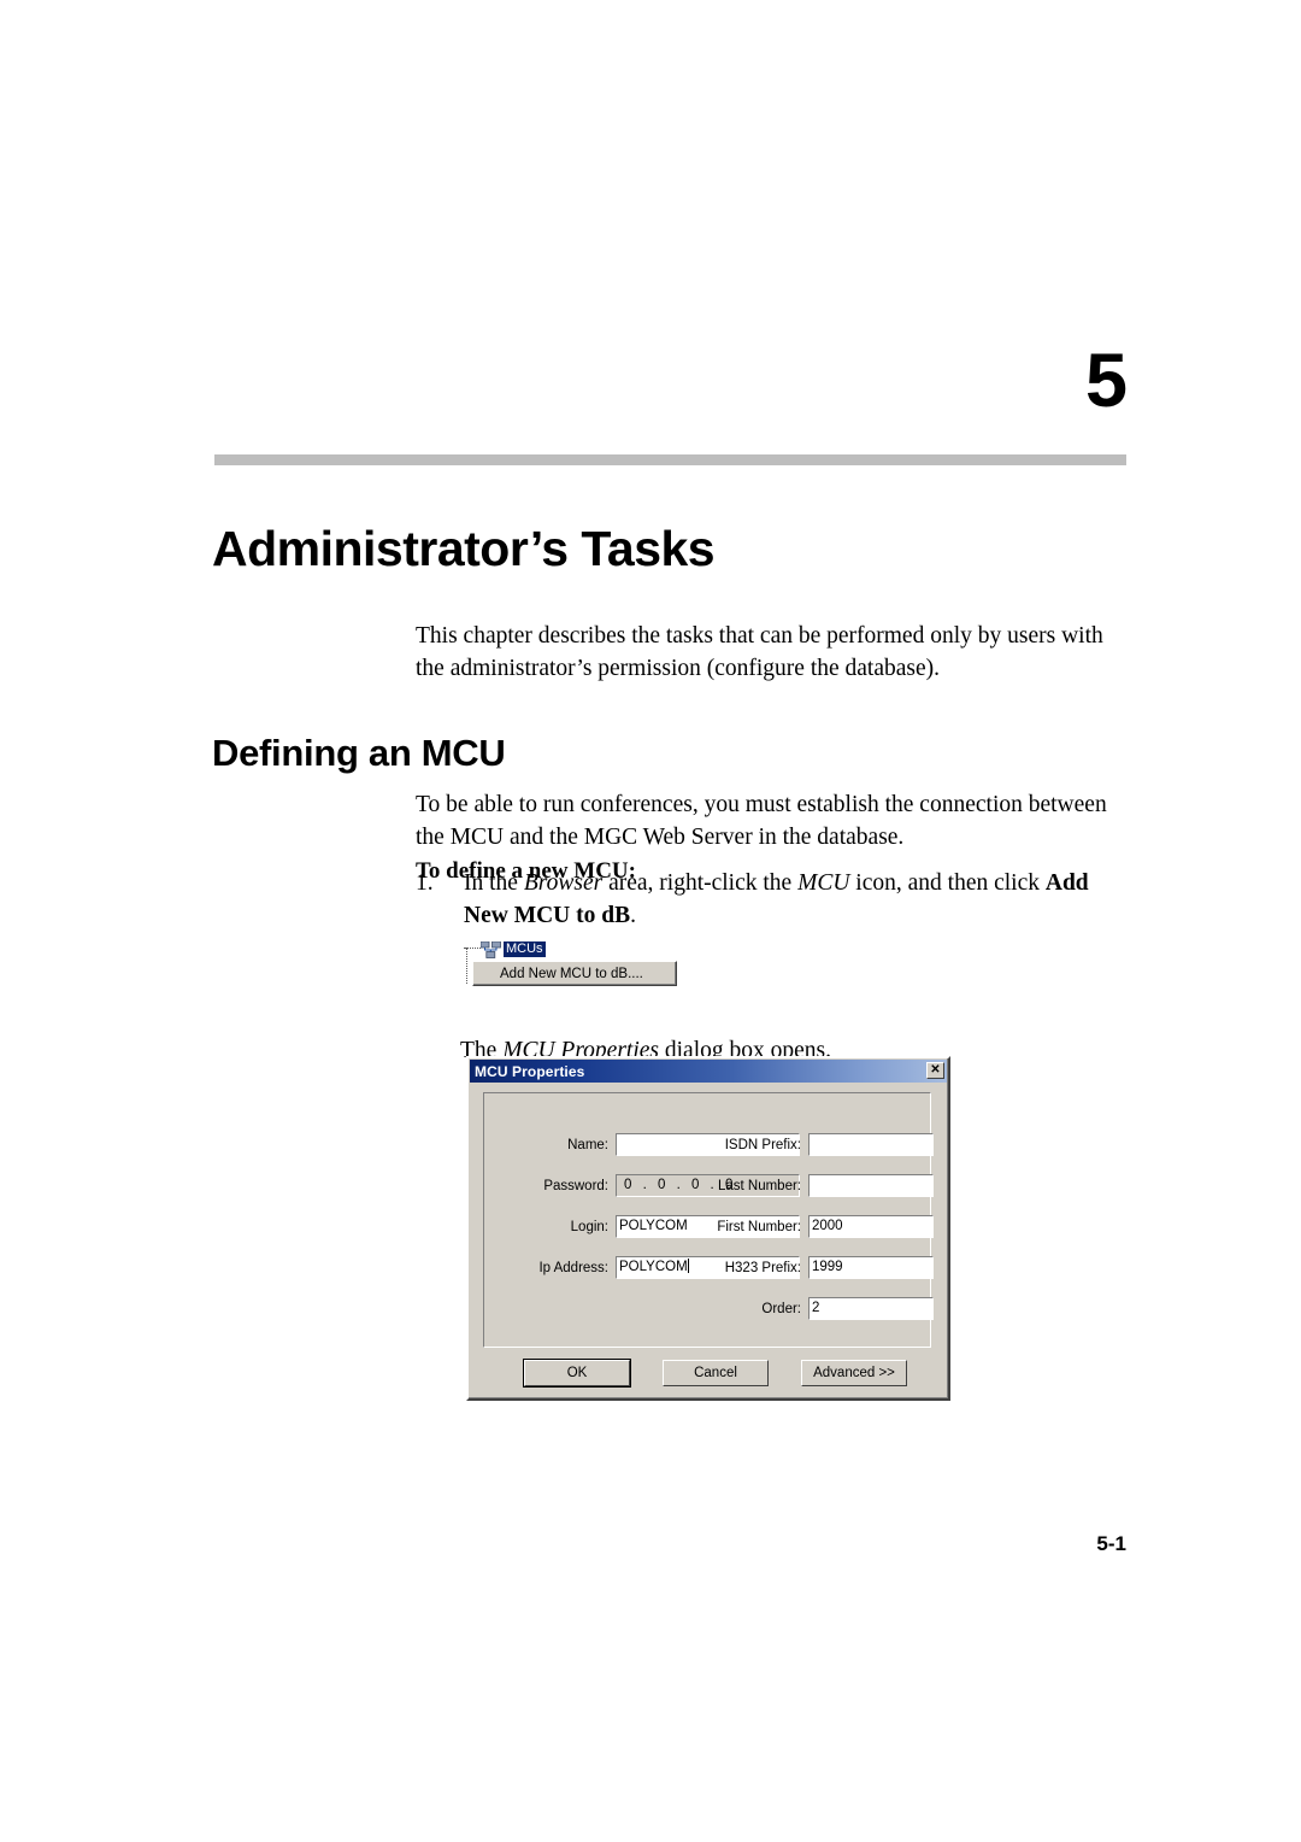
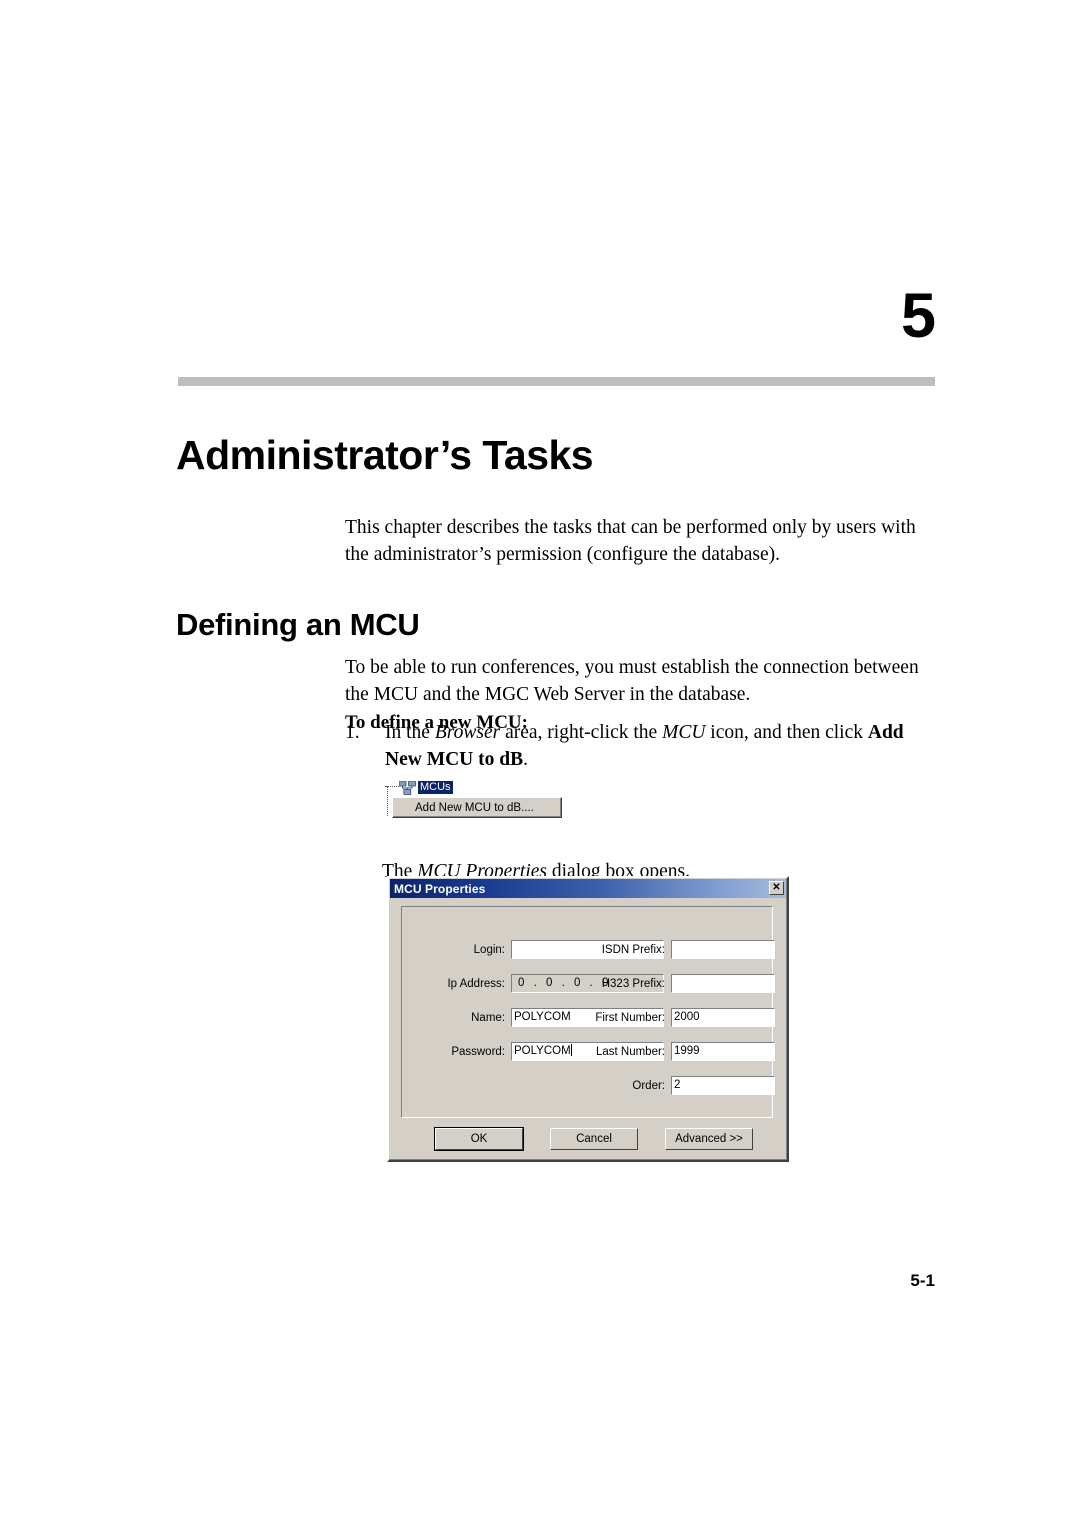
  5
  Administrator’s Tasks
  This chapter describes the tasks that can be performed only by users with the administrator’s permission (configure the database).
  Defining an MCU
  To be able to run conferences, you must establish the connection between the MCU and the MGC Web Server in the database.
  To define a new MCU:
  1.
  In the Browser area, right-click the MCU icon, and then click Add New MCU to dB.
  MCUs
  Add New MCU to dB....
  The MCU Properties dialog box opens.
  MCU Properties
  ✕
- Name:
+ Login:
- Password:
+ Ip Address:
  0 . 0 . 0 . 0
- Login:
+ Name:
  POLYCOM
- Ip Address:
+ Password:
  POLYCOM
  ISDN Prefix:
- Last Number:
+ H323 Prefix:
  First Number:
  2000
- H323 Prefix:
+ Last Number:
  1999
  Order:
  2
  OK
  Cancel
  Advanced >>
  5-1
